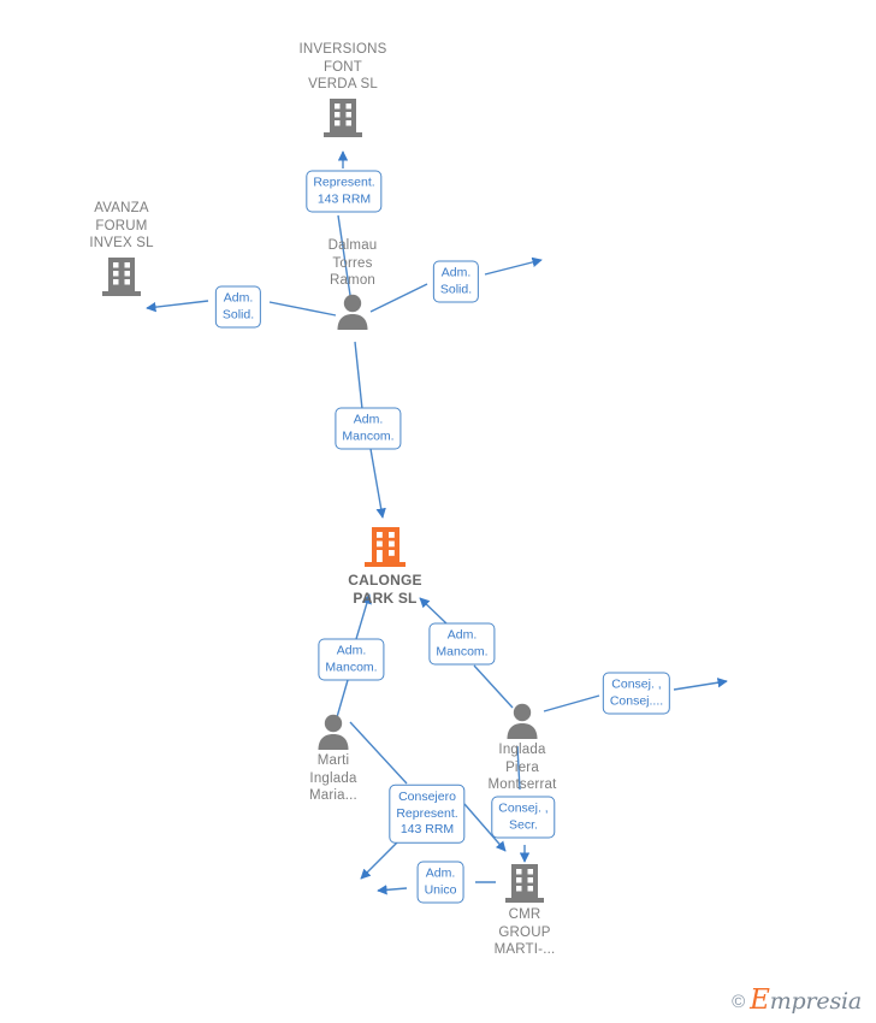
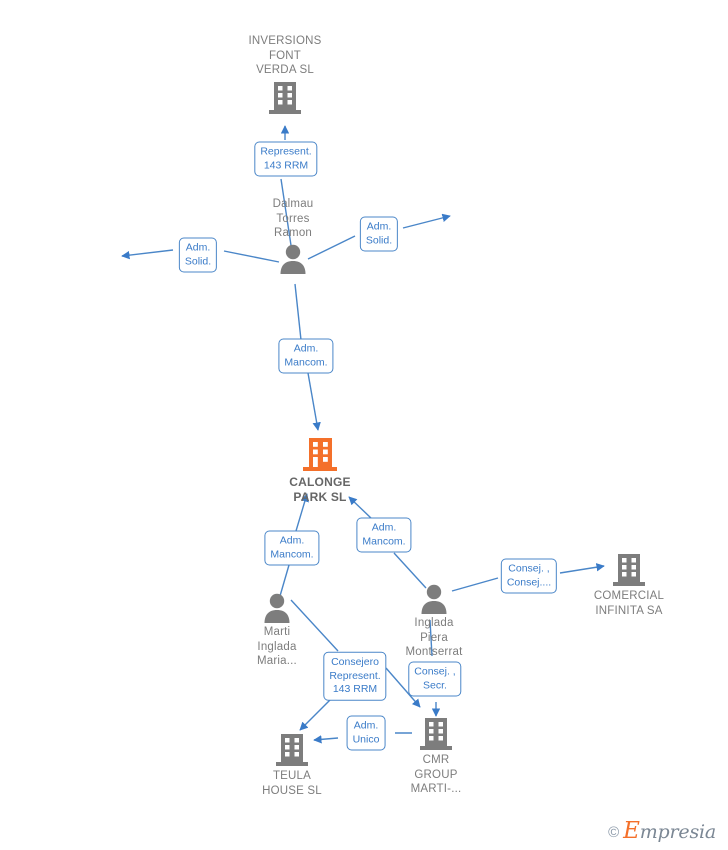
  INVERSIONS
  FONT
  VERDA SL
- AVANZA
- FORUM
- INVEX SL
  Dalmau
  Torres
  Ramon
  CALONGE
  PARK SL
  Marti
  Inglada
  Maria...
  Inglada
  Piera
  Montserrat
+ COMERCIAL
+ INFINITA SA
+ TEULA
+ HOUSE SL
  CMR
  GROUP
  MARTI-...
  Represent.
  143 RRM
  Adm.
  Solid.
  Adm.
  Solid.
  Adm.
  Mancom.
  Adm.
  Mancom.
  Adm.
  Mancom.
  Consej. ,
  Consej....
  Consejero
  Represent.
  143 RRM
  Consej. ,
  Secr.
  Adm.
  Unico
  ©
  Empresia
